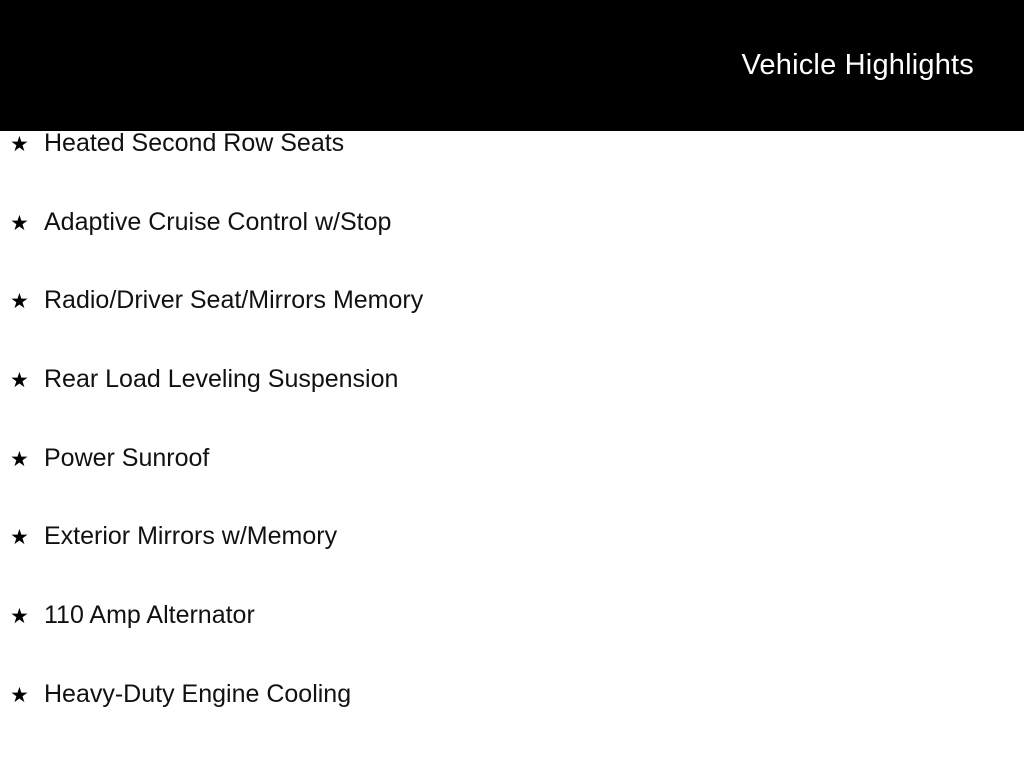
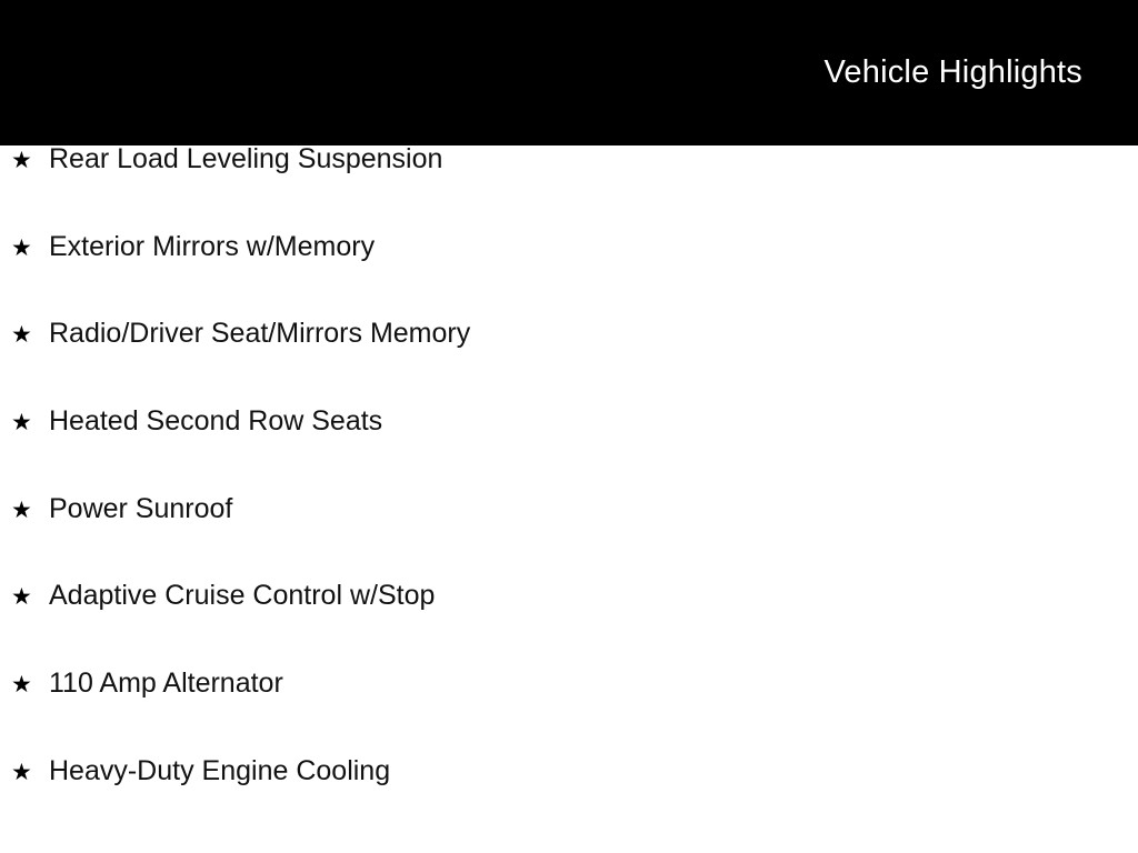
  Vehicle Highlights
  ★
- Heated Second Row Seats
+ Rear Load Leveling Suspension
  ★
- Adaptive Cruise Control w/Stop
+ Exterior Mirrors w/Memory
  ★
  Radio/Driver Seat/Mirrors Memory
  ★
- Rear Load Leveling Suspension
+ Heated Second Row Seats
  ★
  Power Sunroof
  ★
- Exterior Mirrors w/Memory
+ Adaptive Cruise Control w/Stop
  ★
  110 Amp Alternator
  ★
  Heavy-Duty Engine Cooling
